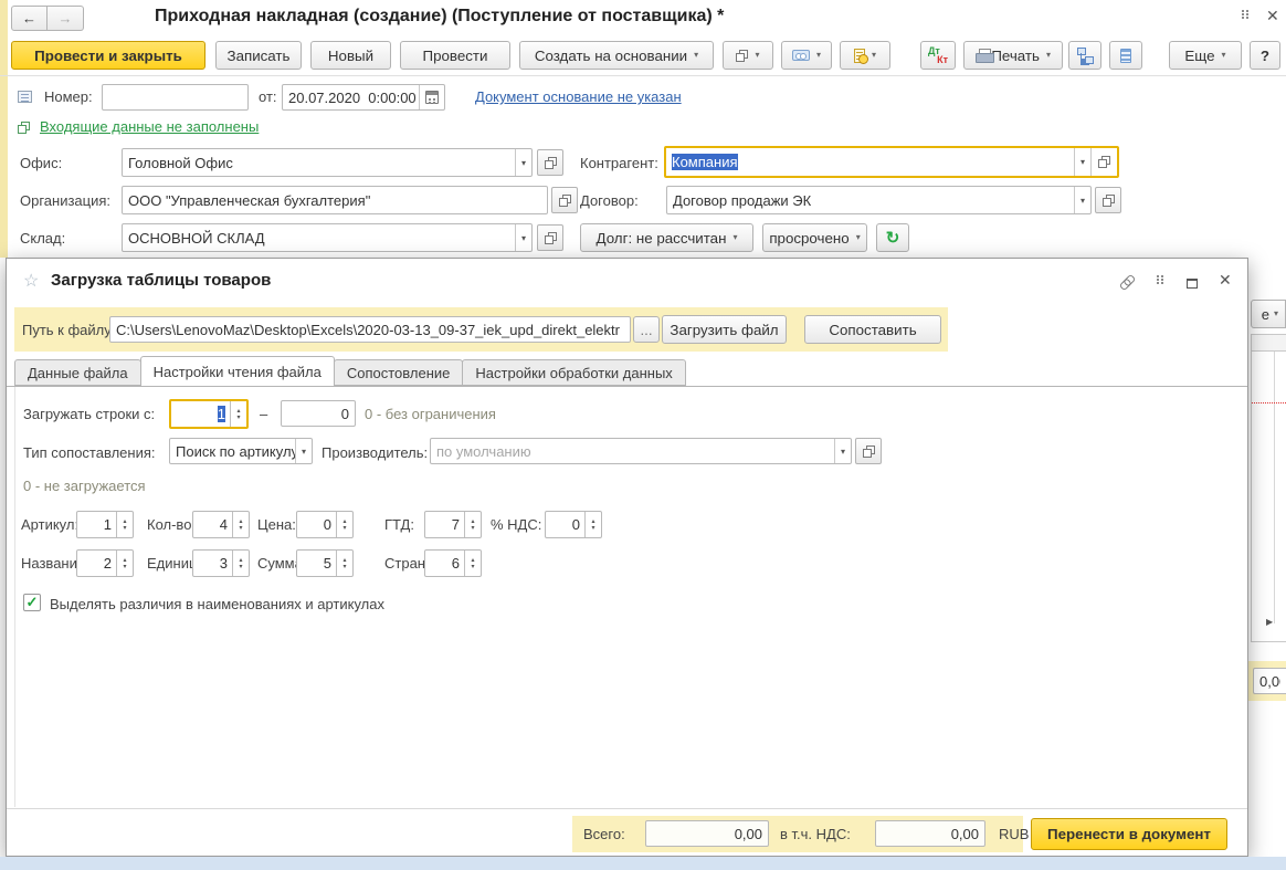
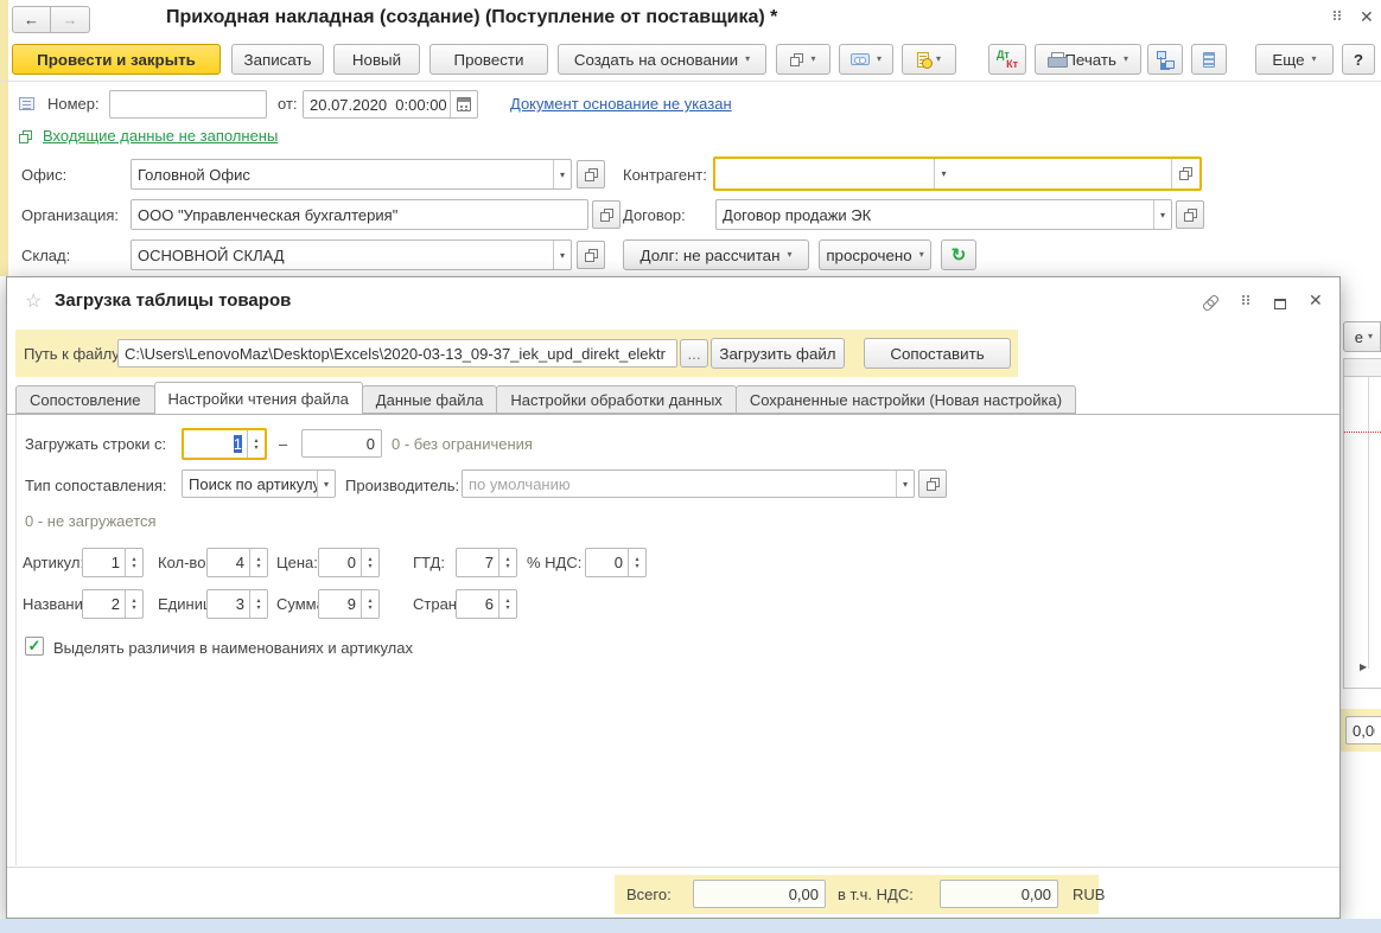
  ←
  →
  Приходная накладная (создание) (Поступление от поставщика) *
  ✕
  Провести и закрыть
  Записать
  Новый
  Провести
  Создать на основании
  ▾
  ▾
  ▾
  ▾
  Дт
  Кт
  Печать
  ▾
  Еще
  ▾
  ?
  Номер:
  от:
  20.07.2020 0:00:00
  Документ основание не указан
  Входящие данные не заполнены
  Офис:
  Головной Офис
  ▾
  Контрагент:
- Компания
  ▾
  Организация:
  ООО "Управленческая бухгалтерия"
  Договор:
  Договор продажи ЭК
  ▾
  Склад:
  ОСНОВНОЙ СКЛАД
  ▾
  Долг: не рассчитан
  ▾
  просрочено
  ▾
  ↻
  е
  ▾
  ▶
  0,0
  ☆
  Загрузка таблицы товаров
  ✕
  Путь к файлу
  C:\Users\LenovoMaz\Desktop\Excels\2020-03-13_09-37_iek_upd_direkt_elektr
  ...
  Загрузить файл
  Сопоставить
- Данные файла
+ Сопостовление
  Настройки чтения файла
- Сопостовление
+ Данные файла
  Настройки обработки данных
+ Сохраненные настройки (Новая настройка)
  Загружать строки с:
  1
  –
  0
  0 - без ограничения
  Тип сопоставления:
  Поиск по артикулу
  ▾
  Производитель:
  по умолчанию
  ▾
  0 - не загружается
  Артикул
  1
  Кол-во
  4
  Цена:
  0
  ГТД:
  7
  % НДС:
  0
  Названи
  2
  3
- 5
+ 9
  Стран
  6
  ✓
  Выделять различия в наименованиях и артикулах
  Всего:
  0,00
  в т.ч. НДС:
  0,00
  RUB
- Перенести в документ
